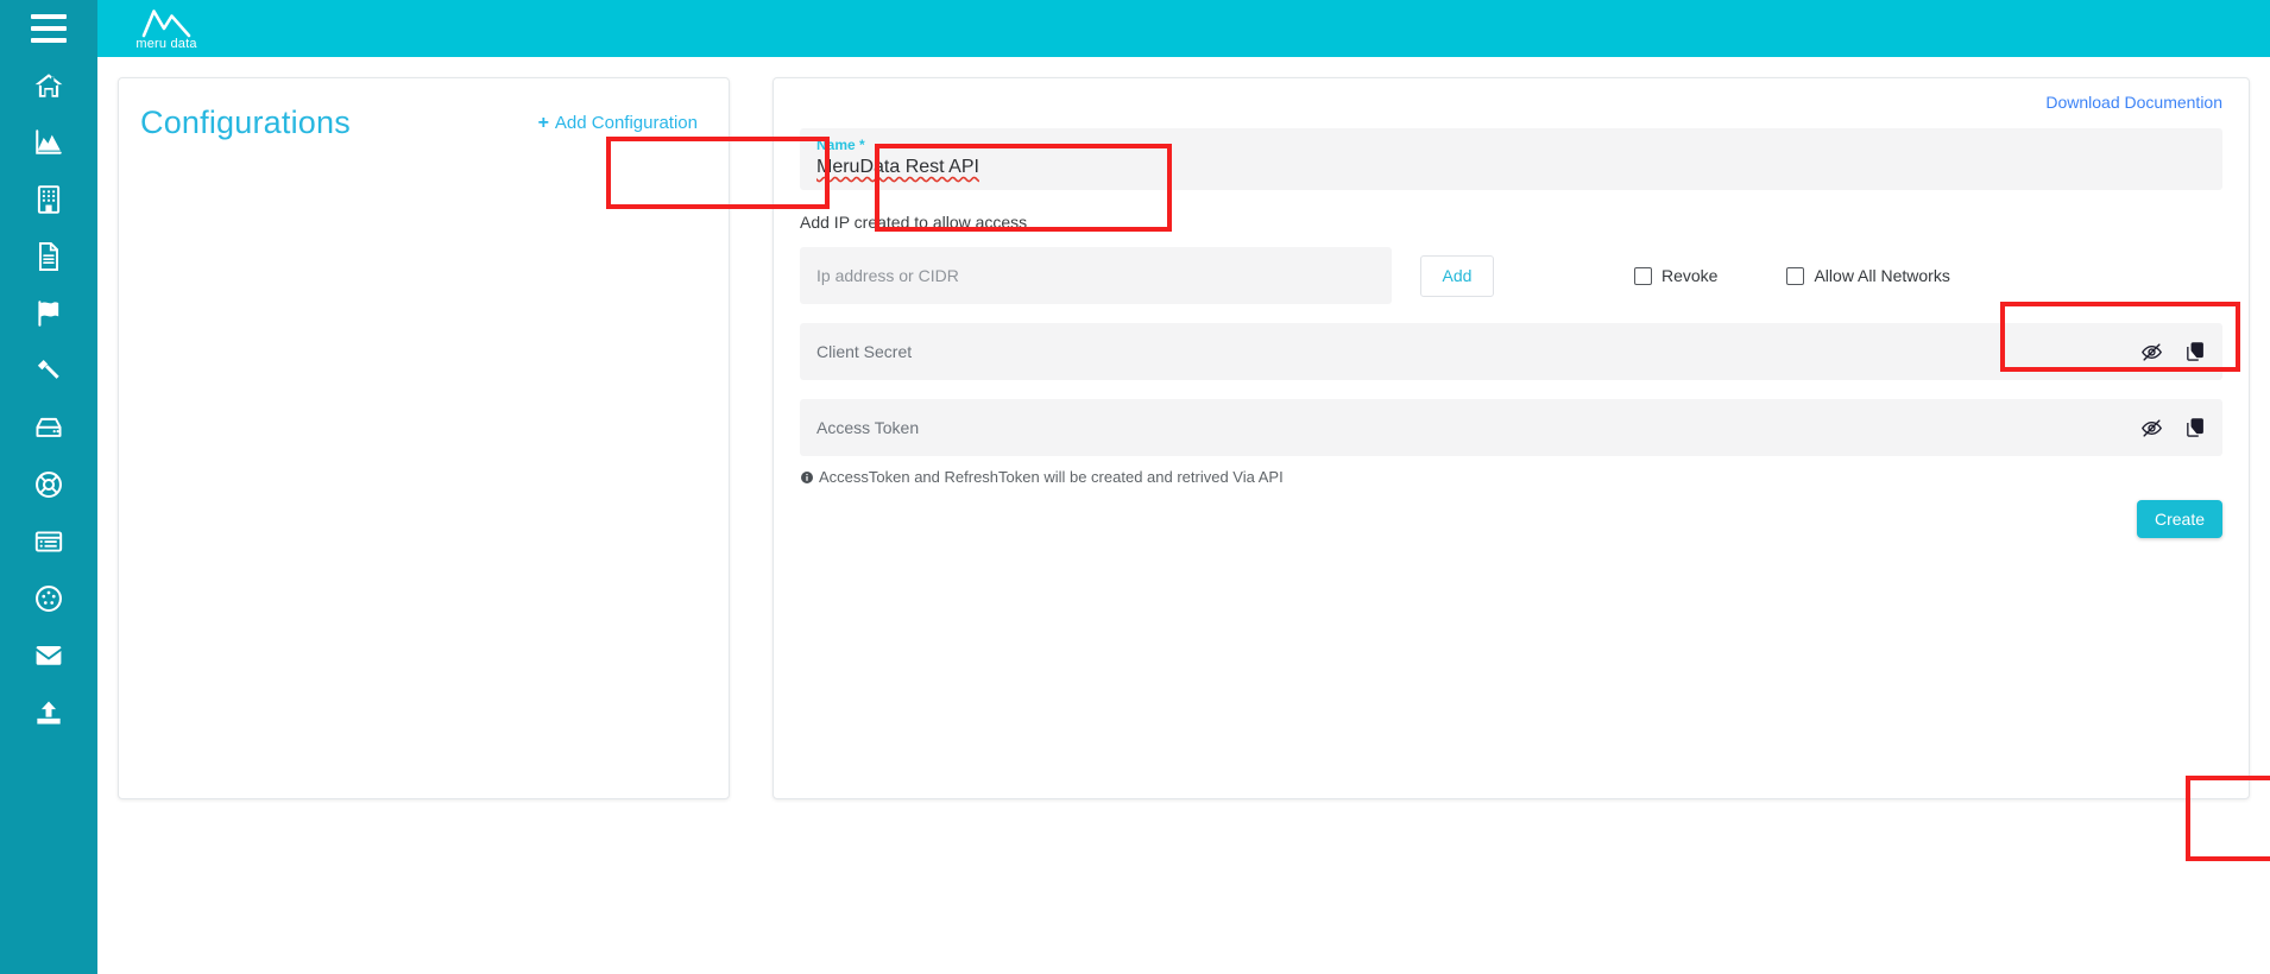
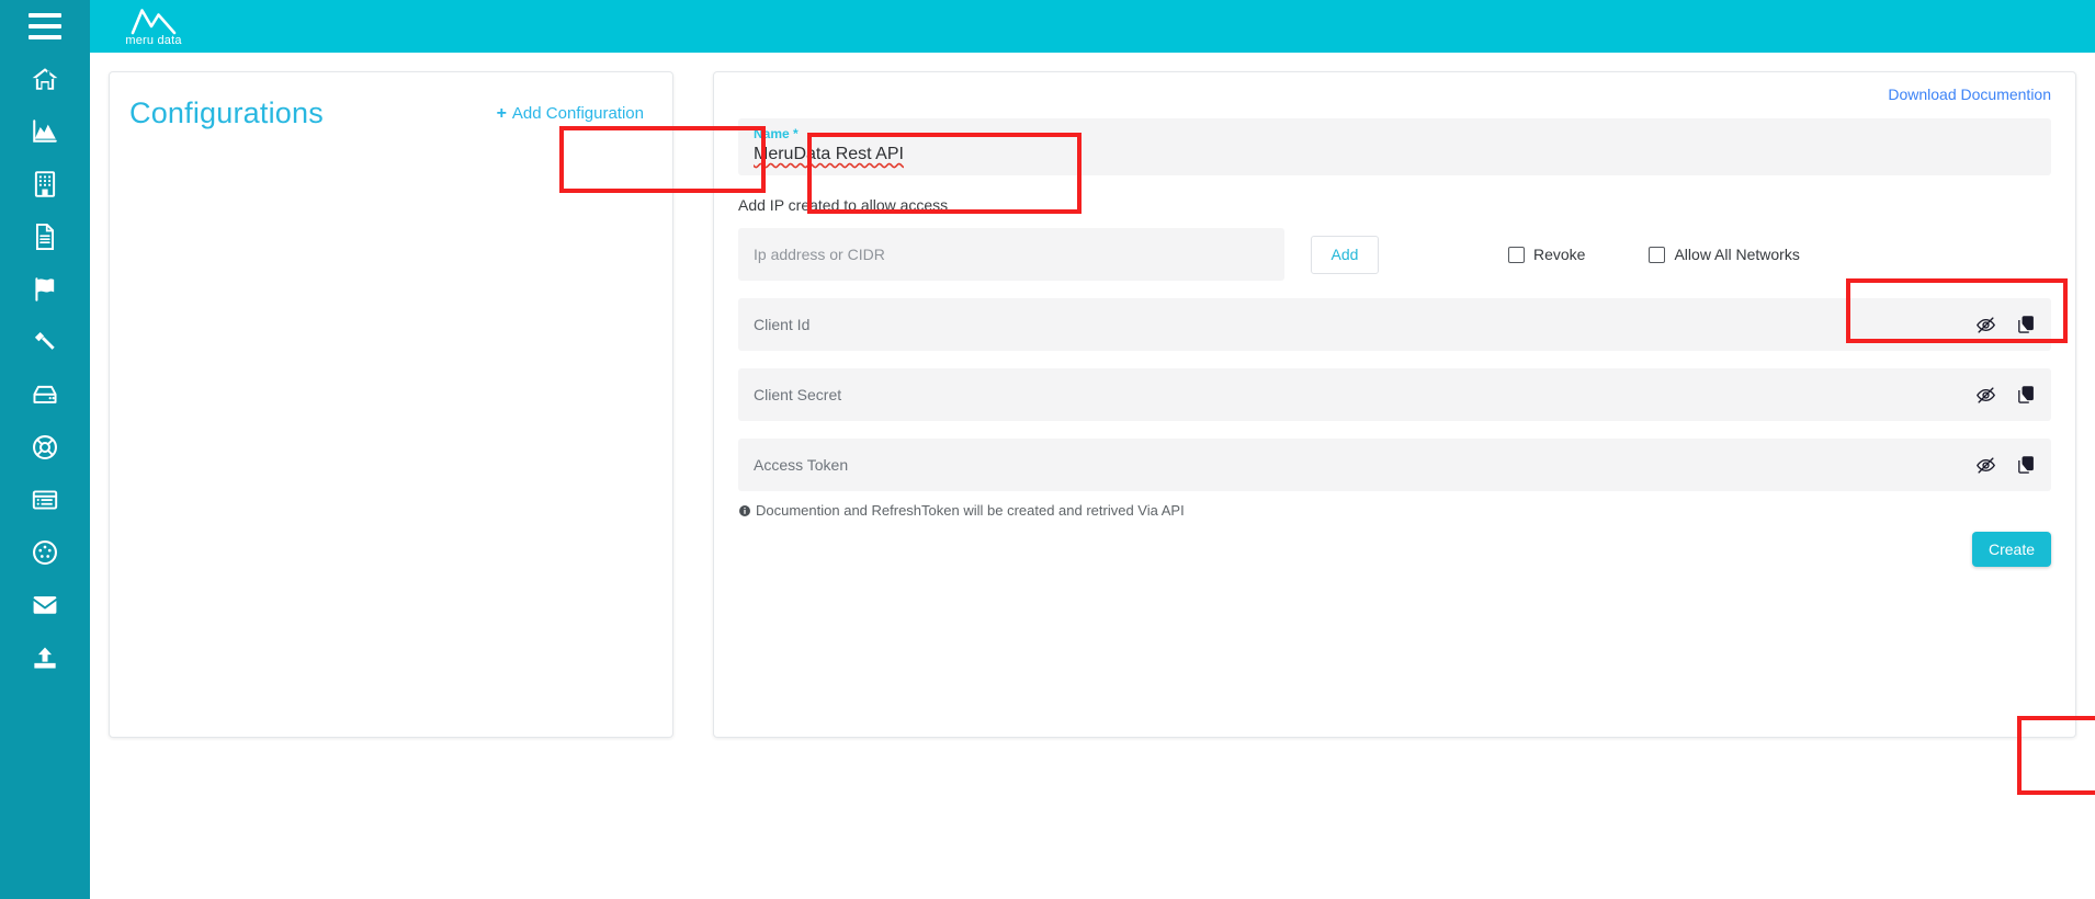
  meru data
  Configurations
  +
  Add Configuration
  Download Documention
  Name *
  MeruData Rest API
  Add IP created to allow access
  Ip address or CIDR
  Add
  Revoke
  Allow All Networks
+ Client Id
  Client Secret
  Access Token
- AccessToken and RefreshToken will be created and retrived Via API
+ Documention and RefreshToken will be created and retrived Via API
  Create
